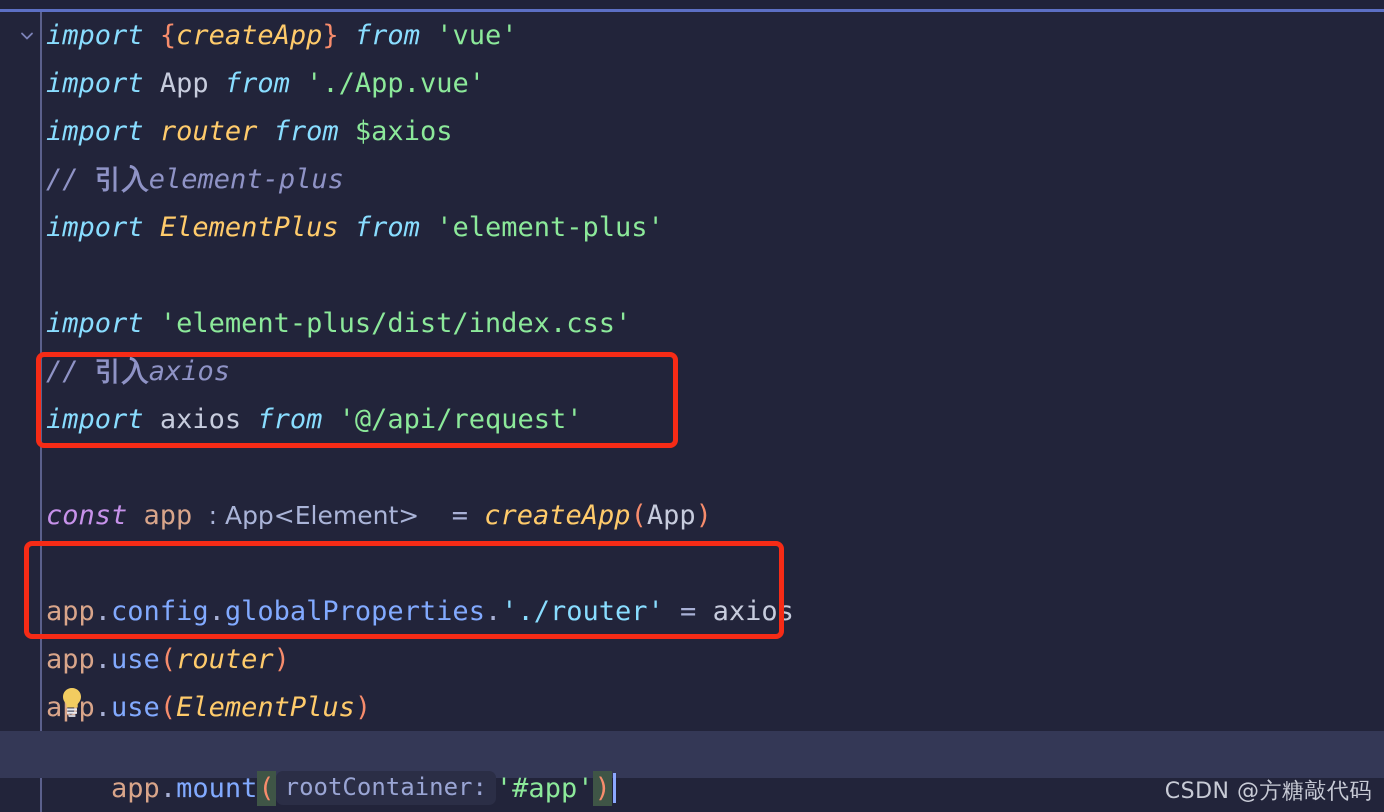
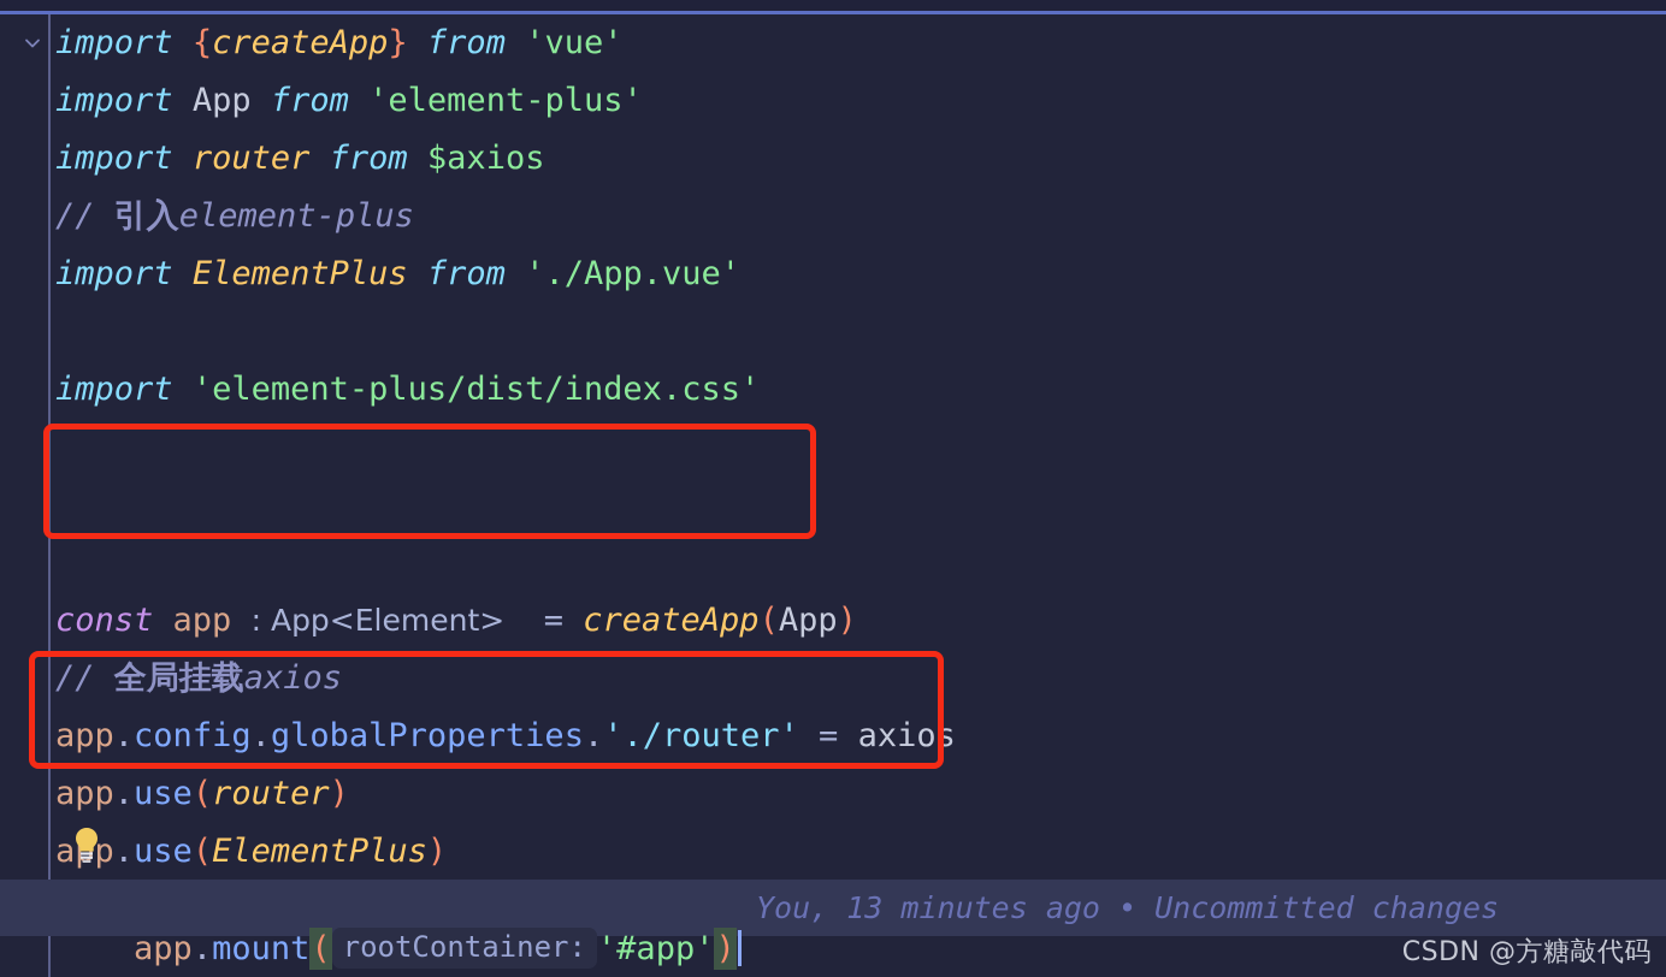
  import {createApp} from 'vue'
- import App from './App.vue'
+ import App from 'element-plus'
  import router from $axios
  // 引入element-plus
- import ElementPlus from 'element-plus'
+ import ElementPlus from './App.vue'
  import 'element-plus/dist/index.css'
- // 引入axios
- import axios from '@/api/request'
  const app : App<Element> = createApp(App)
+ // 全局挂载axios
  app.config.globalProperties.'./router' = axios
  app.use(router)
  ap.use(ElementPlus)
  app.mount( rootContainer: '#app')
+ You, 13 minutes ago • Uncommitted changes
  CSDN @方糖敲代码
